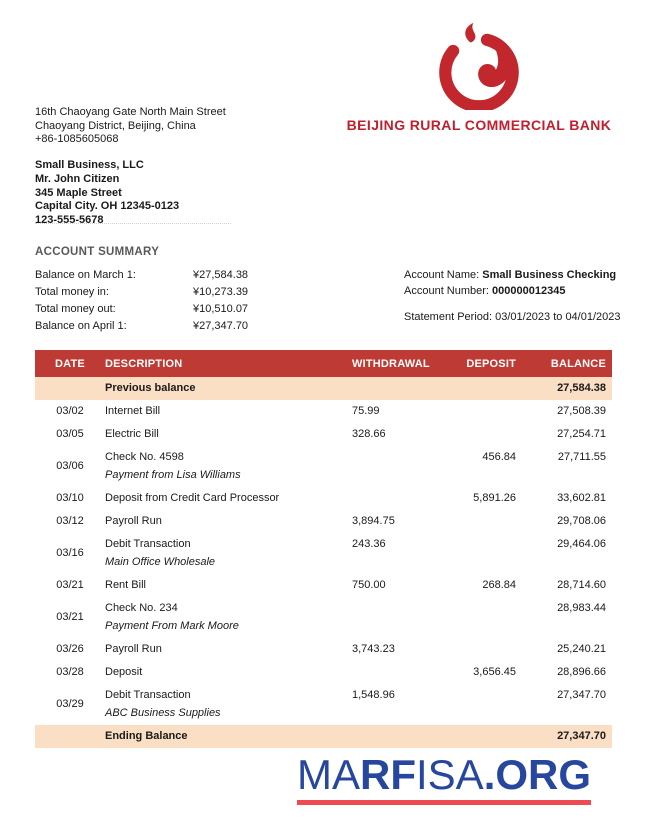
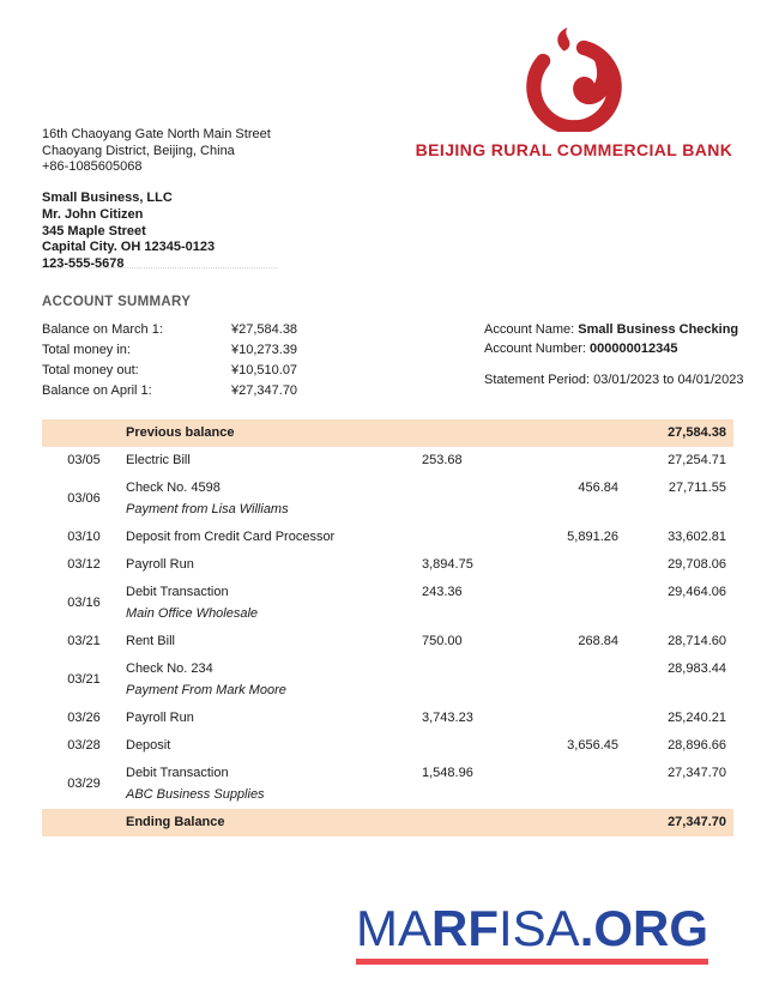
  16th Chaoyang Gate North Main Street
  Chaoyang District, Beijing, China
  +86-1085605068
  Small Business, LLC
  Mr. John Citizen
  345 Maple Street
  Capital City. OH 12345-0123
  123-555-5678
  BEIJING RURAL COMMERCIAL BANK
  ACCOUNT SUMMARY
  Balance on March 1:
  ¥27,584.38
  Total money in:
  ¥10,273.39
  Total money out:
  ¥10,510.07
  Balance on April 1:
  ¥27,347.70
  Account Name: Small Business Checking
  Account Number: 000000012345
  Statement Period: 03/01/2023 to 04/01/2023
- DATE
- DESCRIPTION
- WITHDRAWAL
- DEPOSIT
- BALANCE
  Previous balance
  27,584.38
- 03/02
- Internet Bill
- 75.99
- 27,508.39
  03/05
  Electric Bill
- 328.66
+ 253.68
  27,254.71
  03/06
  Check No. 4598
  Payment from Lisa Williams
  456.84
  27,711.55
  03/10
  Deposit from Credit Card Processor
  5,891.26
  33,602.81
  03/12
  Payroll Run
  3,894.75
  29,708.06
  03/16
  Debit Transaction
  Main Office Wholesale
  243.36
  29,464.06
  03/21
  Rent Bill
  750.00
  268.84
  28,714.60
  03/21
  Check No. 234
  Payment From Mark Moore
  28,983.44
  03/26
  Payroll Run
  3,743.23
  25,240.21
  03/28
  Deposit
  3,656.45
  28,896.66
  03/29
  Debit Transaction
  ABC Business Supplies
  1,548.96
  27,347.70
  Ending Balance
  27,347.70
  MARFISA.ORG
